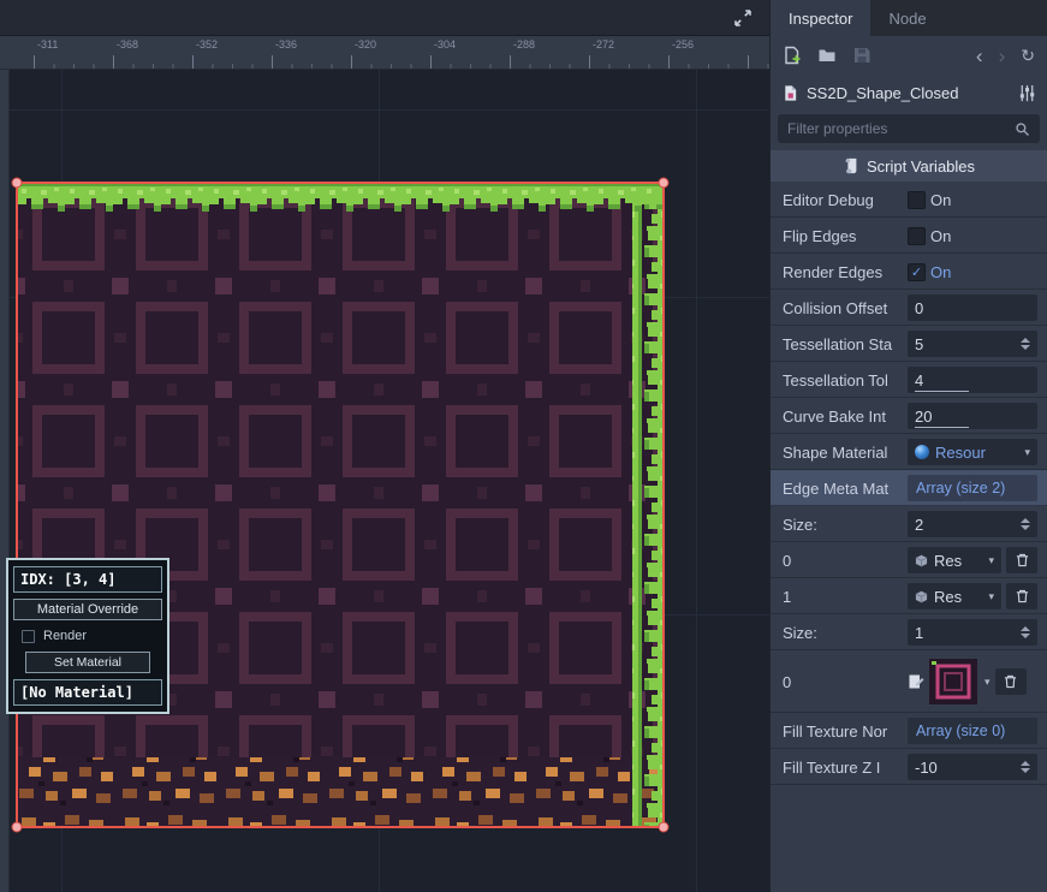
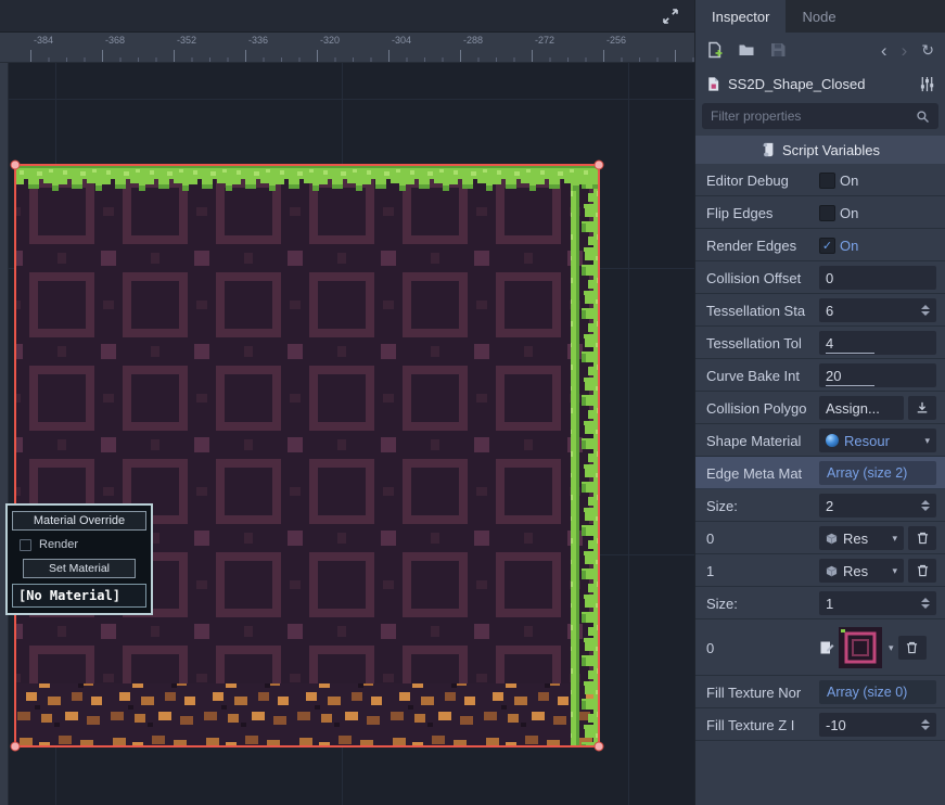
- -311
+ -384
  -368
  -352
  -336
  -320
  -304
  -288
  -272
  -256
- IDX: [3, 4]
  Material Override
  Render
  Set Material
  [No Material]
  Inspector
  Node
  ‹
  ›
  ↻
  SS2D_Shape_Closed
  Filter properties
  Script Variables
  Editor Debug
  On
  Flip Edges
  On
  Render Edges
  ✓
  On
  Collision Offset
  0
  Tessellation Sta
- 5
+ 6
  Tessellation Tol
  4
  Curve Bake Int
  20
+ Collision Polygo
+ Assign...
  Shape Material
  Resour
  ▾
  Edge Meta Mat
  Array (size 2)
  Size:
  2
  0
  Res
  ▾
  1
  Res
  ▾
  Size:
  1
  0
  ▾
  Fill Texture Nor
  Array (size 0)
  Fill Texture Z I
  -10
